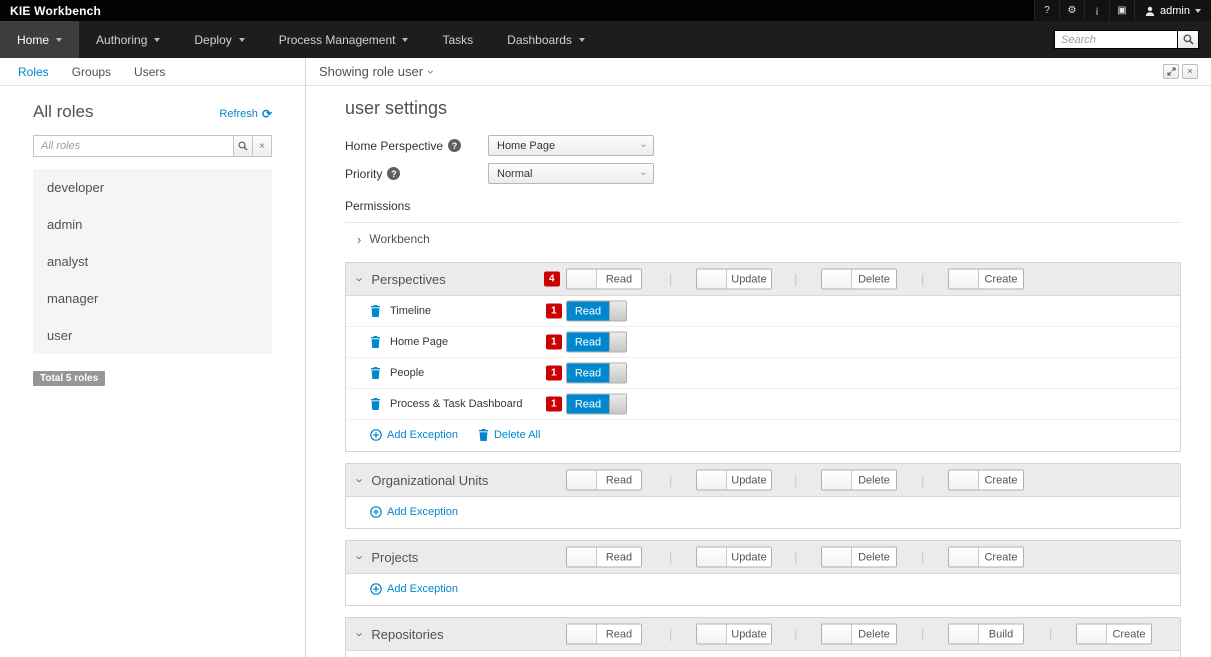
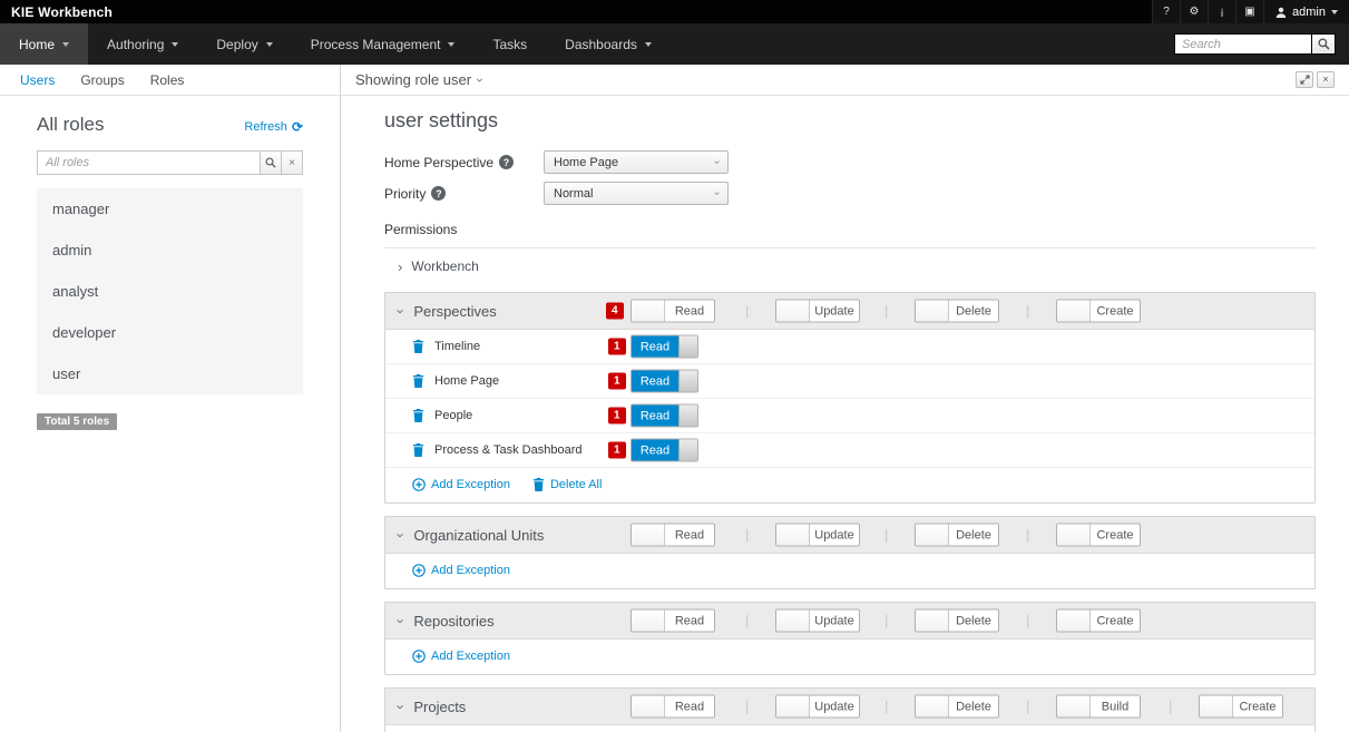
  KIE Workbench
  ?
  ⚙
  ℹ
  ▣
  admin
  Home
  Authoring
  Deploy
  Process Management
  Tasks
  Dashboards
  Search
- Roles
+ Users
  Groups
- Users
+ Roles
  All roles
  Refresh
  ⟳
  All roles
  ×
- developer
+ manager
  admin
  analyst
- manager
+ developer
  user
  Total 5 roles
  Showing role user
  ×
  user settings
  Home Perspective
  ?
  Home Page
  Priority
  ?
  Normal
  Permissions
  ›
  Workbench
  Perspectives
  4
  Read
  |
  Update
  |
  Delete
  |
  Create
  Timeline
  1
  Read
  Home Page
  1
  Read
  People
  1
  Read
  Process & Task Dashboard
  1
  Read
  Add Exception
  Delete All
  Organizational Units
  Read
  |
  Update
  |
  Delete
  |
  Create
  Add Exception
- Projects
+ Repositories
  Read
  |
  Update
  |
  Delete
  |
  Create
  Add Exception
- Repositories
+ Projects
  Read
  |
  Update
  |
  Delete
  |
  Build
  |
  Create
